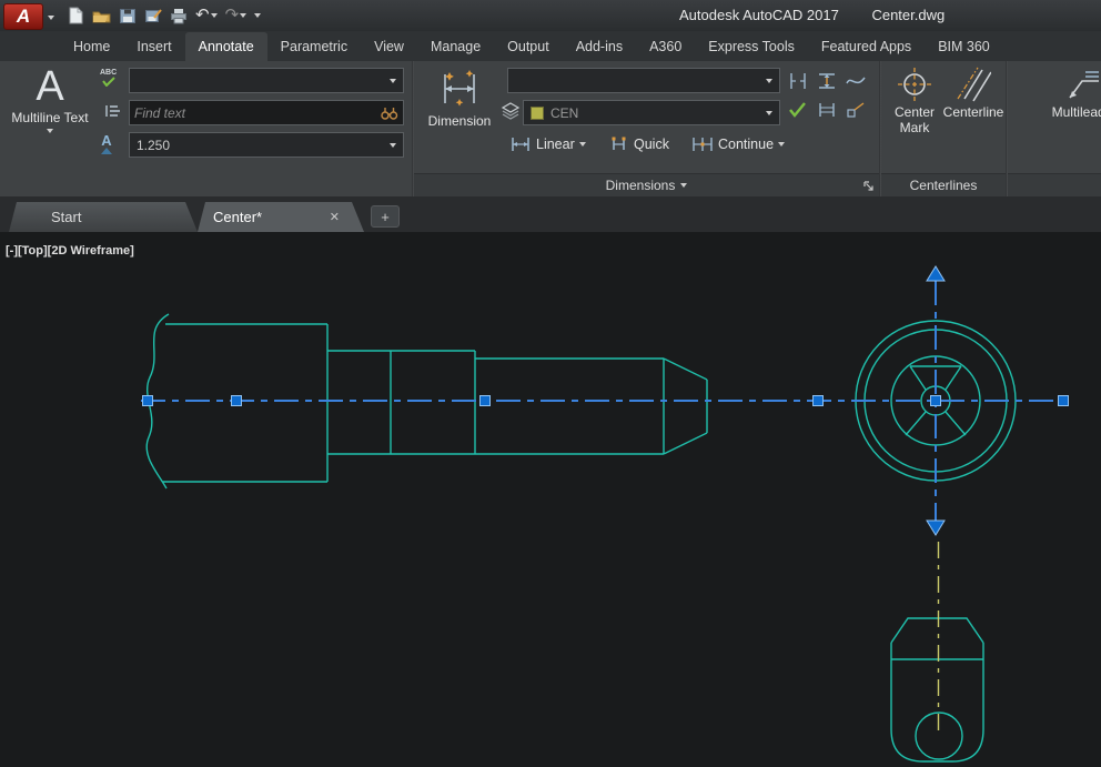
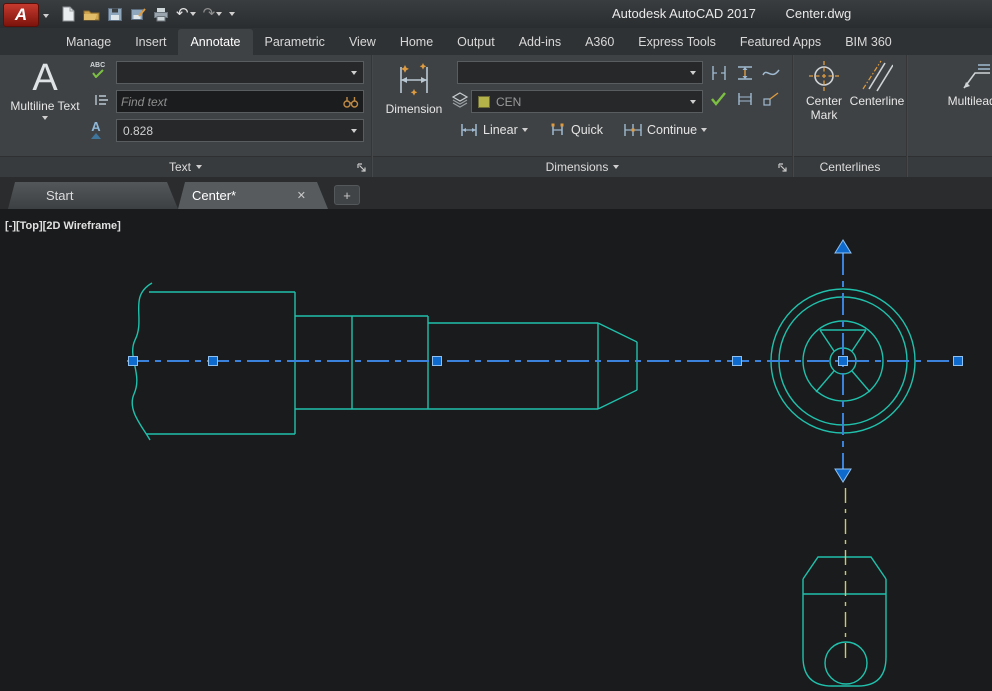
  A
  ↶
  ↷
  Autodesk AutoCAD 2017 Center.dwg
- Home
+ Manage
  Insert
  Annotate
  Parametric
  View
- Manage
+ Home
  Output
  Add-ins
  A360
  Express Tools
  Featured Apps
  BIM 360
  A
  Multiline Text
  A
  Find text
- 1.250
+ 0.828
+ Text
  Dimension
  CEN
  Linear
  Quick
  Continue
  Dimensions
  Center Mark
  Centerline
  Centerlines
  Multilea
  Start
  Center*
  ✕
  +
  [-][Top][2D Wireframe]
